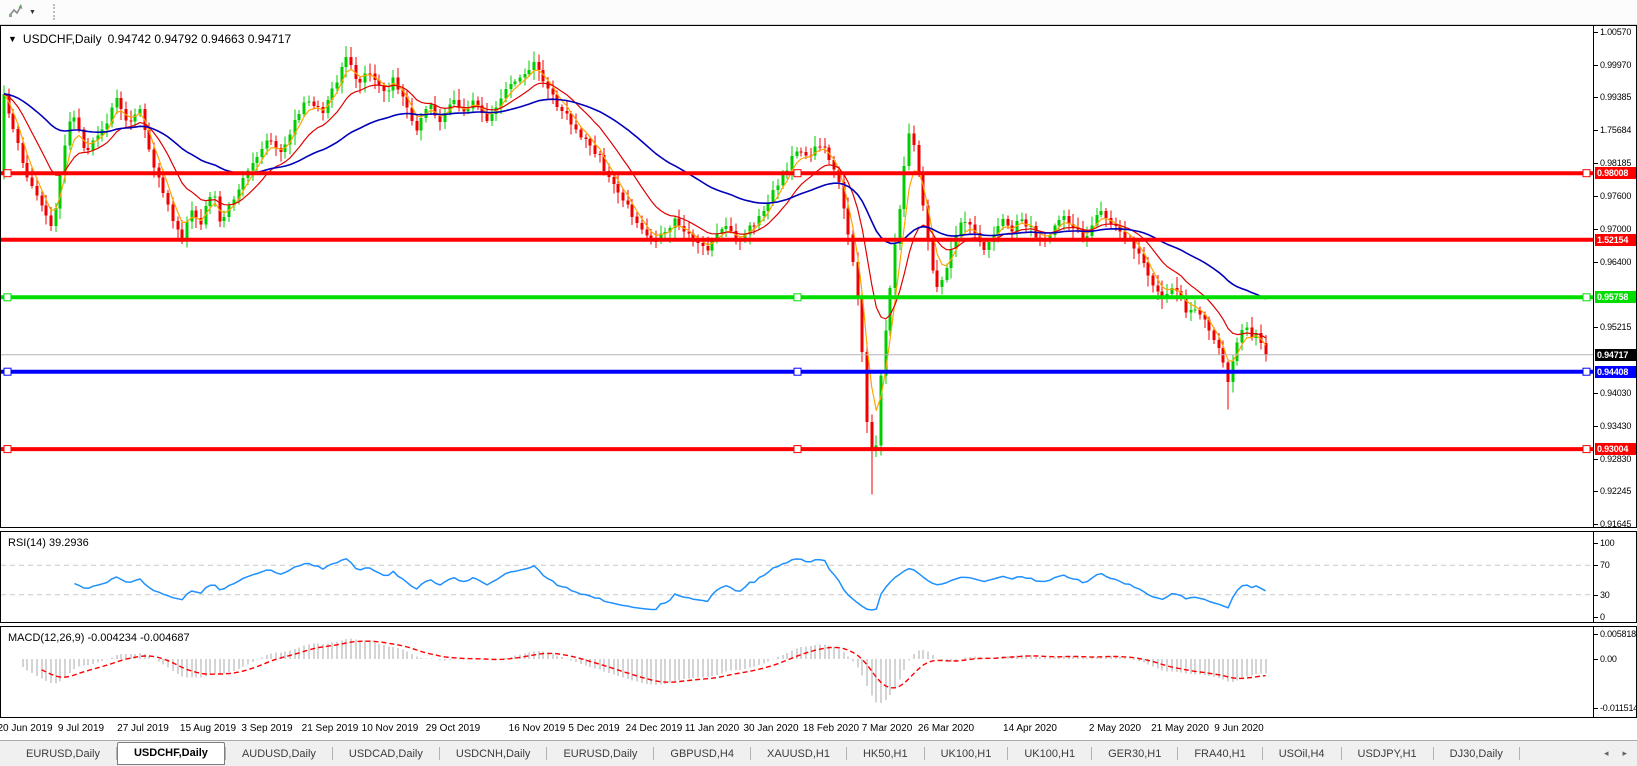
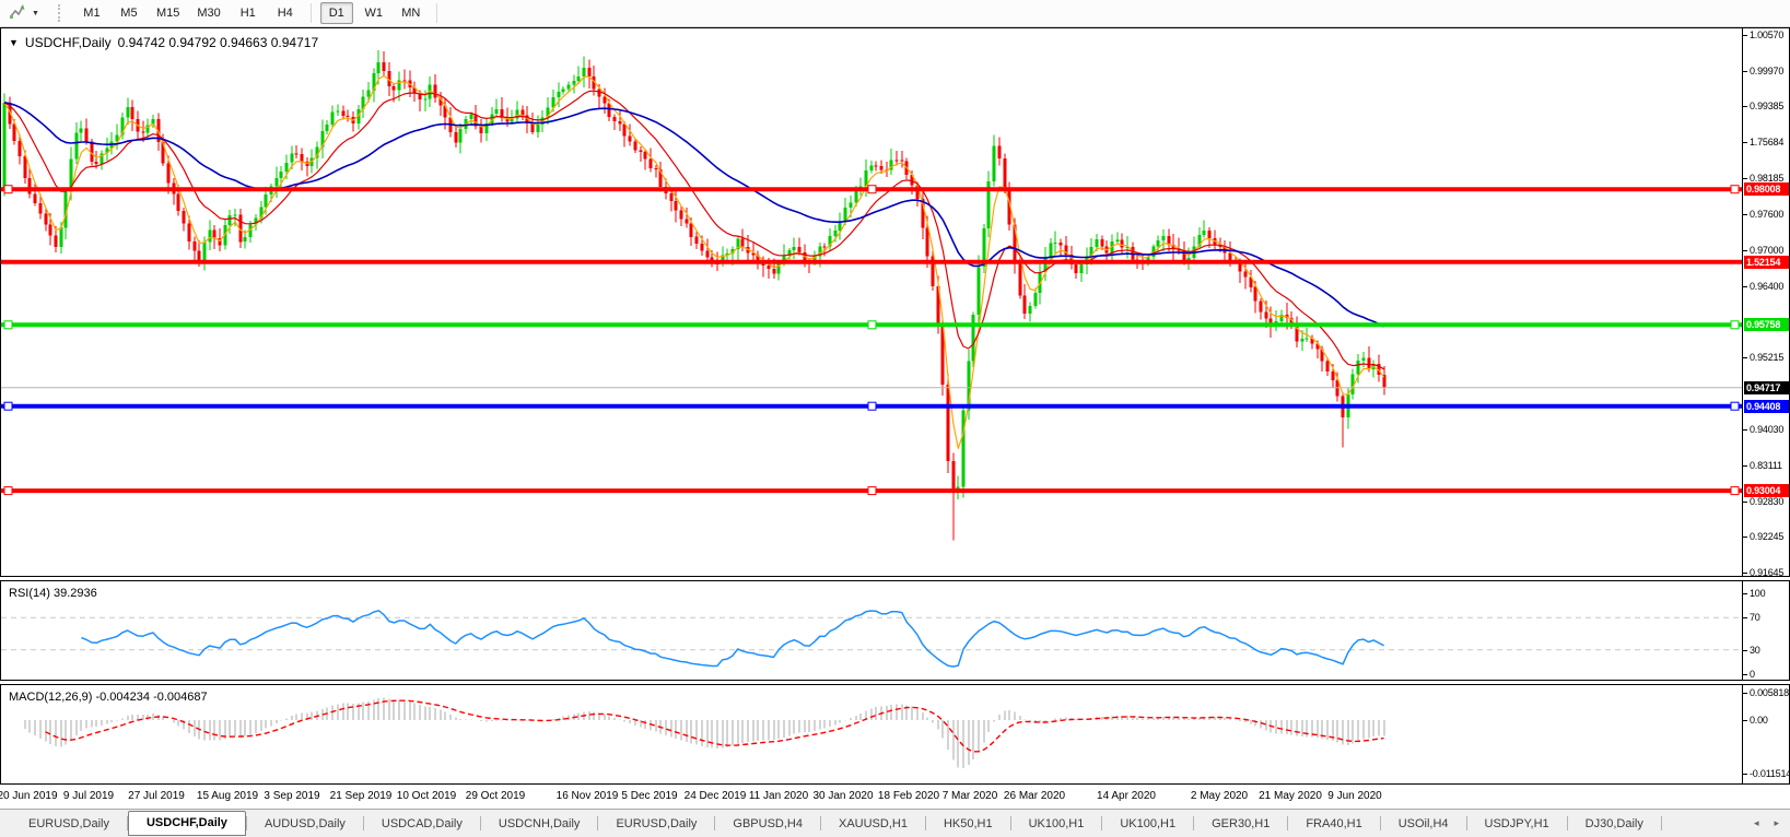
+ M1
+ M5
+ M15
+ M30
+ H1
+ H4
+ D1
+ W1
+ MN
  ▼
  USDCHF,Daily
  0.94742 0.94792 0.94663 0.94717
  1.00570
  0.99970
  0.99385
  1.75684
  0.98185
  0.97600
  0.97000
  0.96400
  0.95215
  0.94030
- 0.93430
+ 0.83111
  0.92830
  0.92245
  0.91645
  0.98008
  1.52154
  0.95758
  0.94408
  0.93004
  0.94717
  RSI(14) 39.2936
  100
  70
  30
  0
  MACD(12,26,9) -0.004234 -0.004687
  0.005818
  0.00
  -0.011514
  20 Jun 2019
  9 Jul 2019
  27 Jul 2019
  15 Aug 2019
  3 Sep 2019
  21 Sep 2019
- 10 Nov 2019
+ 10 Oct 2019
  29 Oct 2019
  16 Nov 2019
  5 Dec 2019
  24 Dec 2019
  11 Jan 2020
  30 Jan 2020
  18 Feb 2020
  7 Mar 2020
  26 Mar 2020
  14 Apr 2020
  2 May 2020
  21 May 2020
  9 Jun 2020
  EURUSD,Daily
  USDCHF,Daily
  AUDUSD,Daily
  USDCAD,Daily
  USDCNH,Daily
  EURUSD,Daily
  GBPUSD,H4
  XAUUSD,H1
  HK50,H1
  UK100,H1
  UK100,H1
  GER30,H1
  FRA40,H1
  USOil,H4
  USDJPY,H1
  DJ30,Daily
  ◂
  ▸
